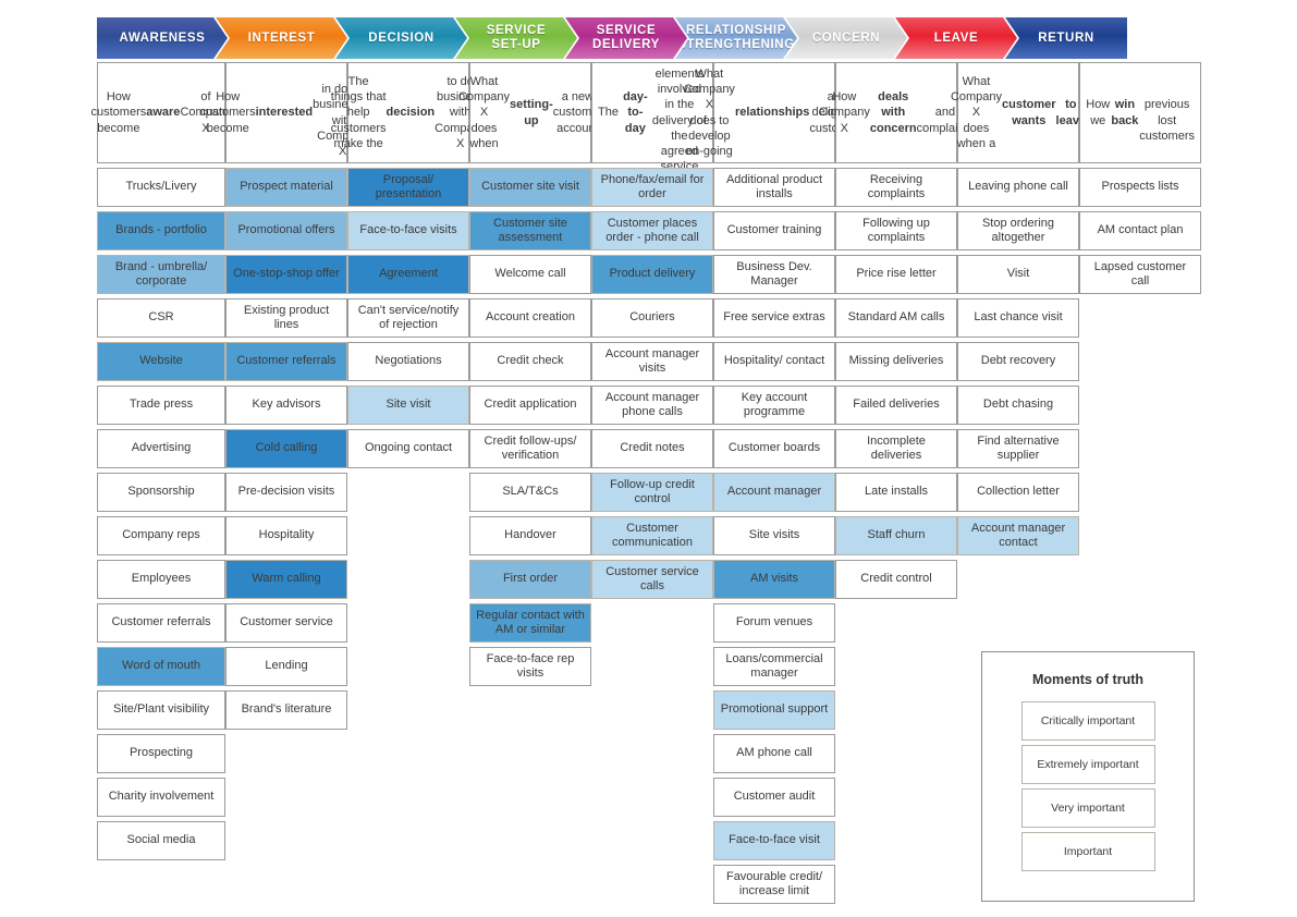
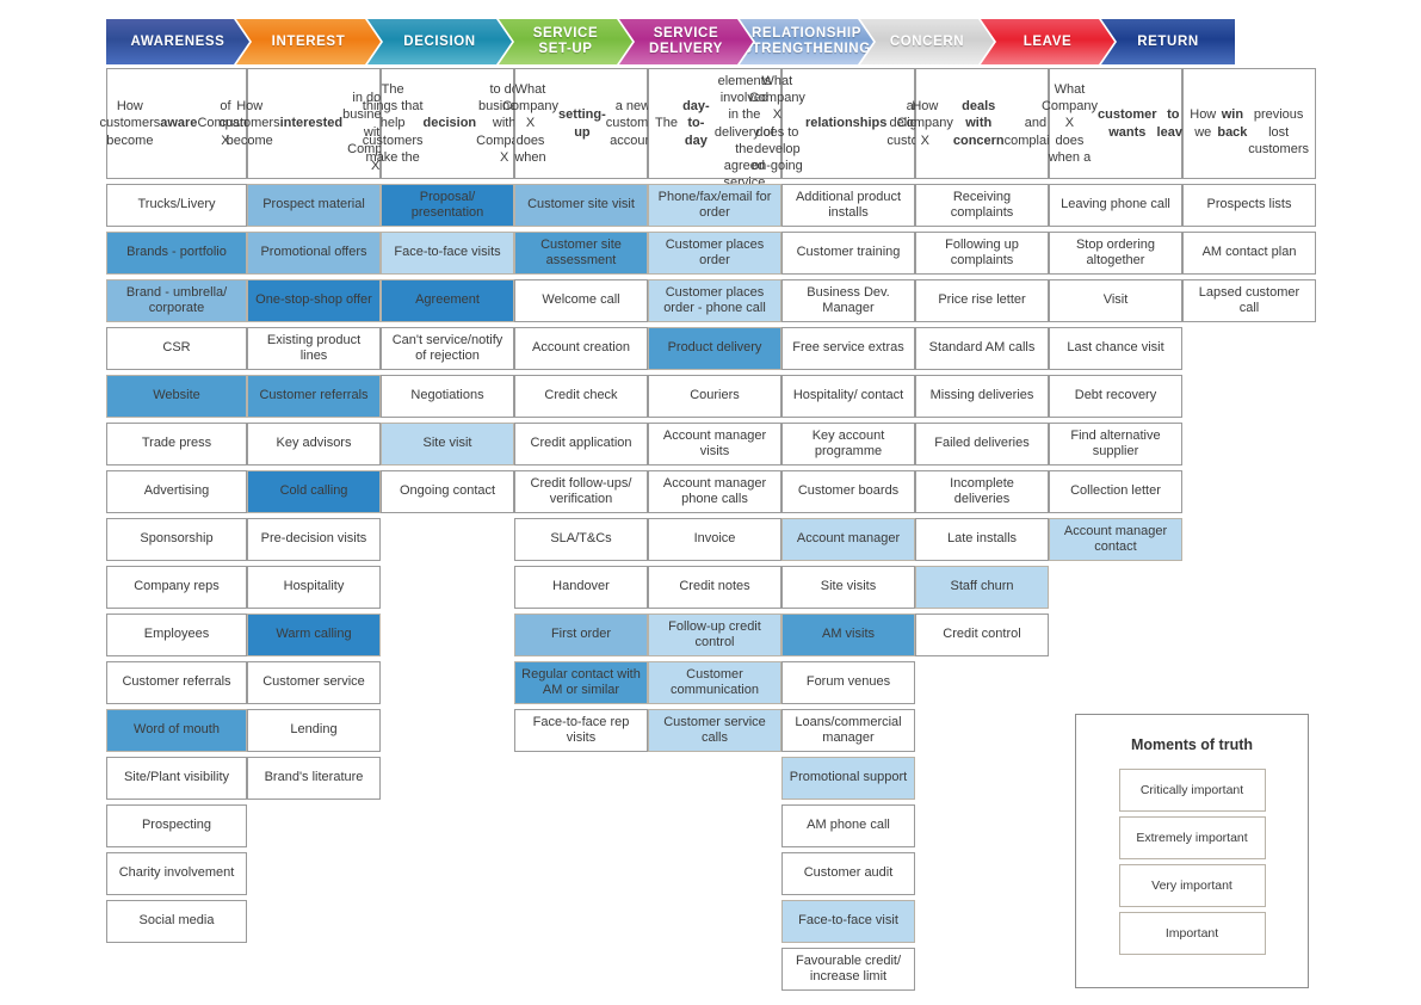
  AWARENESS
  INTEREST
  DECISION
  SERVICE
  SET-UP
  SERVICE
  DELIVERY
  RELATIONSHIP
  TRENGTHENING
  CONCERN
  LEAVE
  RETURN
  How customers
  become
  aware
  of
  Compan X
  Trucks/Livery
  Brands - portfolio
  Brand - umbrella/ corporate
  CSR
  Website
  Trade press
  Advertising
  Sponsorship
  Company reps
  Employees
  Customer referrals
  Word of mouth
  Site/Plant visibility
  Prospecting
  Charity involvement
  Social media
  How customers
  become
  interested
  Prospect material
  Promotional offers
  One-stop-shop offer
  Existing product lines
  Customer referrals
  Key advisors
  Cold calling
  Pre-decision visits
  Hospitality
  Warm calling
  Customer service
  Lending
  Brand's literature
  The things that help
  customers make the
  decision
  to d
  busin with
  Proposal/ presentation
  Face-to-face visits
  Agreement
  Can't service/notify of rejection
  Negotiations
  Site visit
  Ongoing contact
  What Company X
  does when
  setting-up
  a new
  custom accou
  Customer site visit
  Customer site assessment
  Welcome call
  Account creation
  Credit check
  Credit application
  Credit follow-ups/ verification
  SLA/T&Cs
  Handover
  First order
  Regular contact with AM or similar
  Face-to-face rep visits
  The
  day-to-day
  elements involved
  in the delivery of
  the agreed service
  Phone/fax/email for order
+ Customer places order
  Customer places order - phone call
  Product delivery
  Couriers
  Account manager visits
  Account manager phone calls
+ Invoice
  Credit notes
  Follow-up credit control
  Customer communication
  Customer service calls
  What Company X
  does to develop
  on-going
  relationships
  Additional product installs
  Customer training
  Business Dev. Manager
  Free service extras
  Hospitality/ contact
  Key account programme
  Customer boards
  Account manager
  Site visits
  AM visits
  Forum venues
  Loans/commercial manager
  Promotional support
  AM phone call
  Customer audit
  Face-to-face visit
  Favourable credit/ increase limit
  How Company X
  deals with concern
  Receiving complaints
  Following up complaints
  Price rise letter
  Standard AM calls
  Missing deliveries
  Failed deliveries
  Incomplete deliveries
  Late installs
  Staff churn
  Credit control
  What Company X
  does when a
  customer wants
  to leav
  Leaving phone call
  Stop ordering altogether
  Visit
  Last chance visit
  Debt recovery
- Debt chasing
  Find alternative supplier
  Collection letter
  Account manager contact
  How we
  win back
  previous lost
  customers
  Prospects lists
  AM contact plan
  Lapsed customer call
  Moments of truth
  Critically important
  Extremely important
  Very important
  Important
